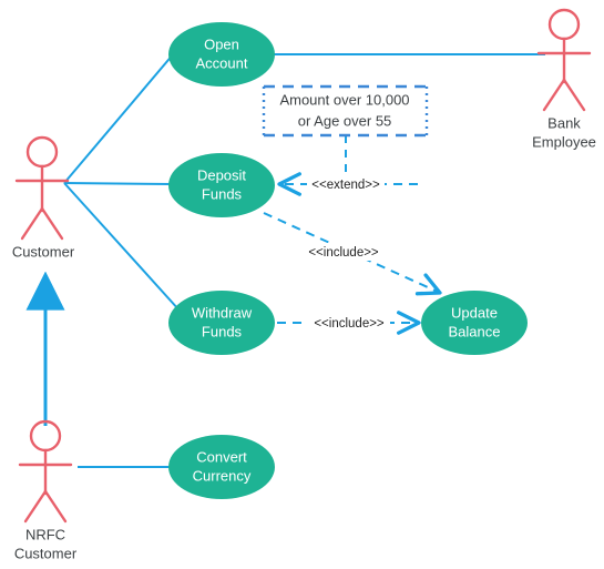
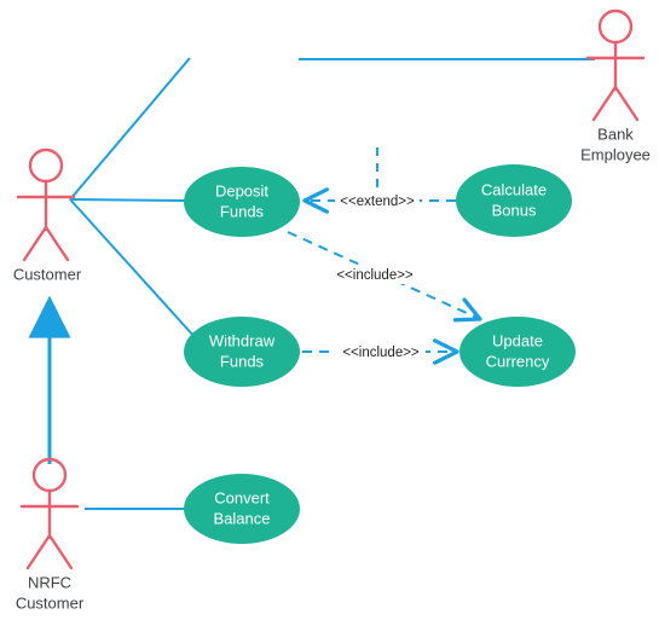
- Amount over 10,000
- or Age over 55
  <<extend>>
  <<include>>
  <<include>>
- Open
- Account
  Deposit
  Funds
  Withdraw
  Funds
  Convert
- Currency
+ Balance
+ Calculate
+ Bonus
  Update
- Balance
+ Currency
  Customer
  Bank
  Employee
  NRFC
  Customer
